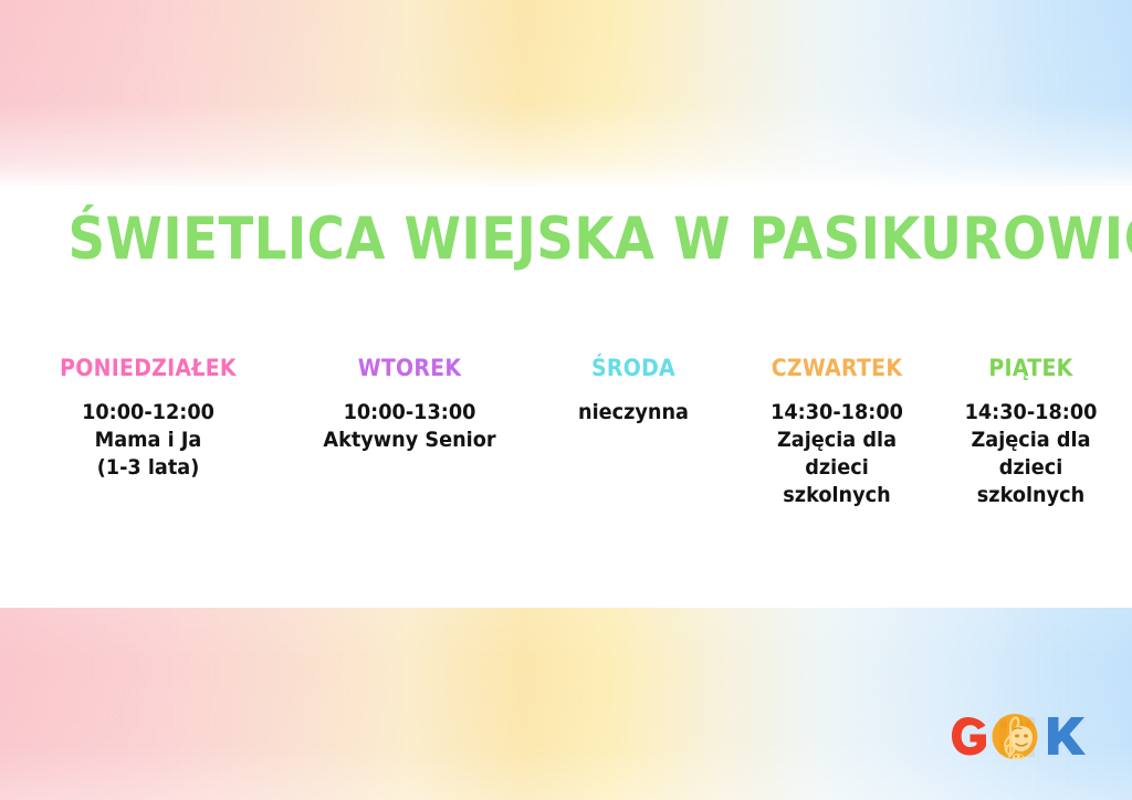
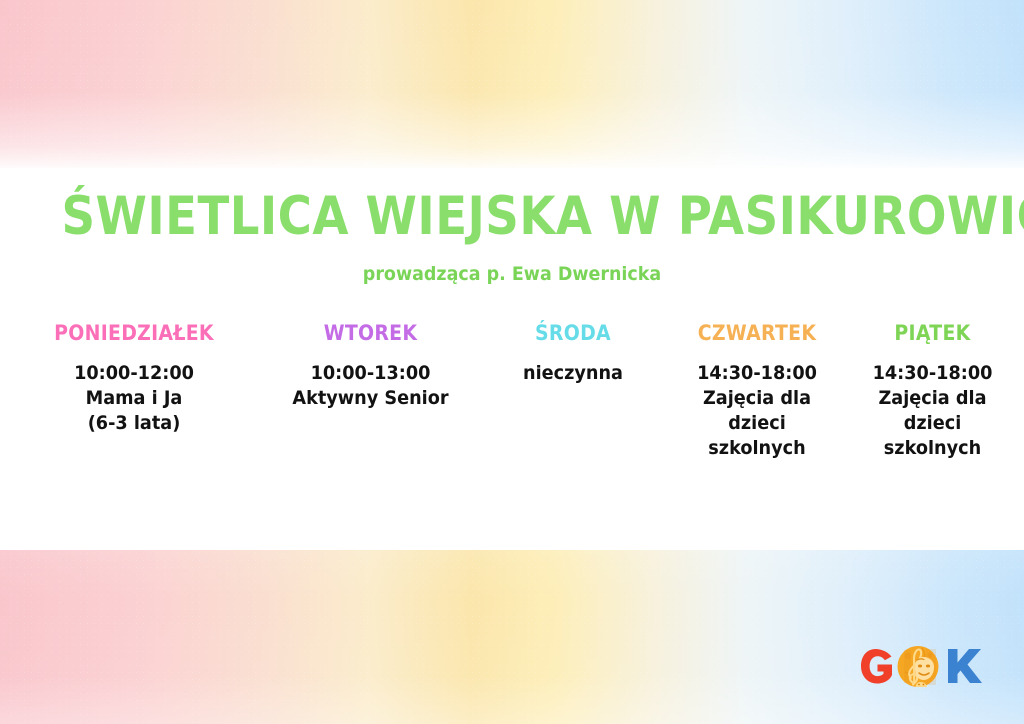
  ŚWIETLICA WIEJSKA W PASIKUROWI
+ prowadząca p. Ewa Dwernicka
  PONIEDZIAŁEK
  10:00-12:00
  Mama i Ja
- (1-3 lata)
+ (6-3 lata)
  WTOREK
  10:00-13:00
  Aktywny Senior
  ŚRODA
  nieczynna
  CZWARTEK
  14:30-18:00
  Zajęcia dla
  dzieci
  szkolnych
  PIĄTEK
  14:30-18:00
  Zajęcia dla
  dzieci
  szkolnych
